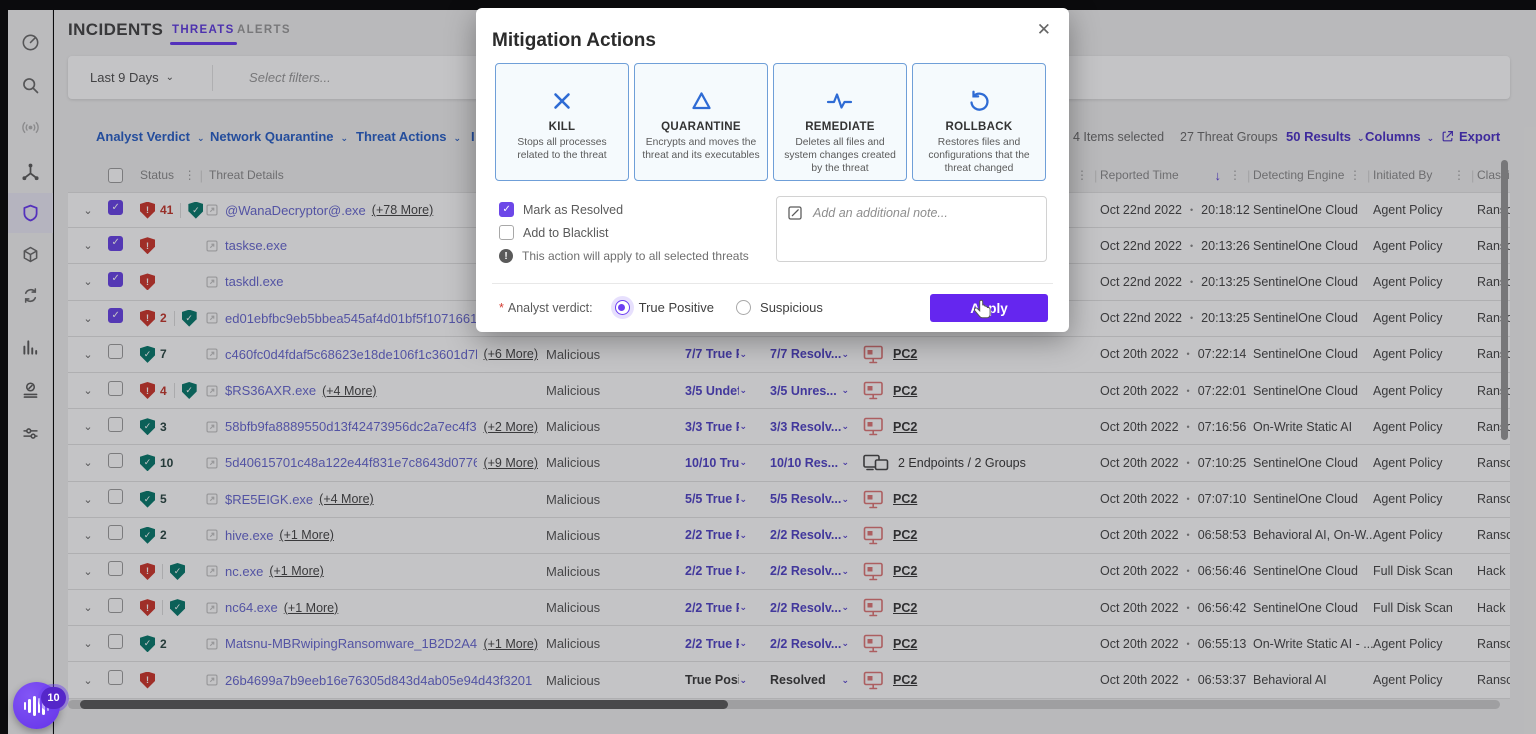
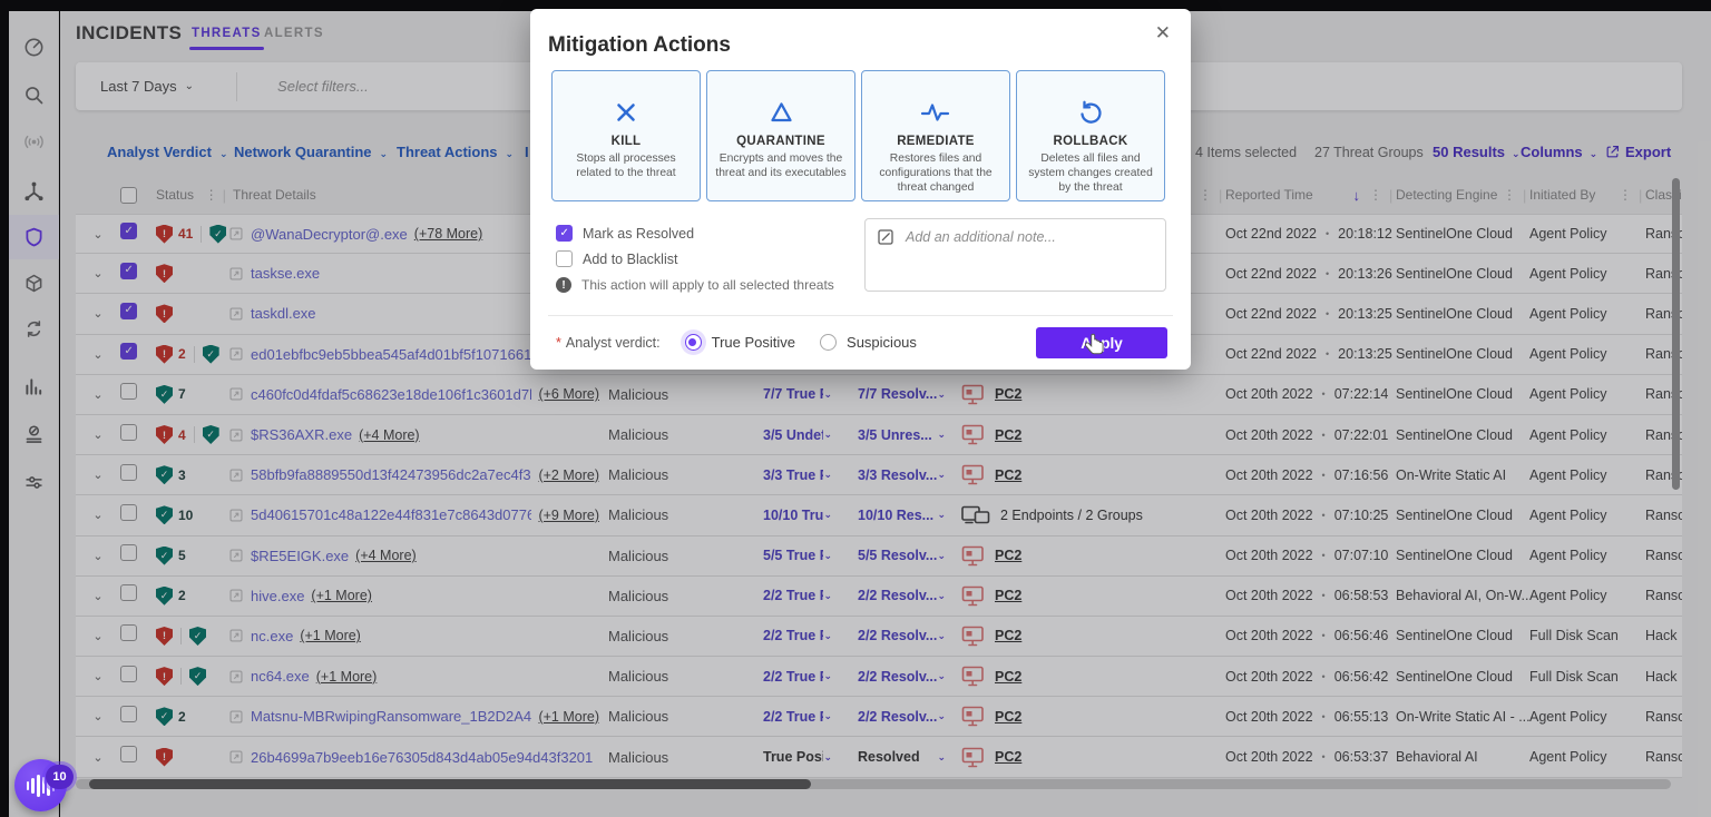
  INCIDENTS
  THREATS
  ALERTS
- Last 9 Days
+ Last 7 Days
  ⌄
  Select filters...
  Analyst Verdict ⌄
  Network Quarantine ⌄
  Threat Actions ⌄
  I
  4 Items selected
  27 Threat Groups
  50 Results ⌄
  Columns ⌄
  Export
  Status
  ⋮
  Threat Details
  ⋮
  Reported Time
  ↓
  ⋮
  Detecting Engine
  ⋮
  Initiated By
  ⋮
  Clasi
  ⌄
  !
  41
  ✓
  @WanaDecryptor@.exe
  (+78 More)
  Oct 22nd 2022
  •
  20:18:12
  SentinelOne Cloud
  Agent Policy
  Rano
  ⌄
  !
  taskse.exe
  Oct 22nd 2022
  •
  20:13:26
  SentinelOne Cloud
  Agent Policy
  Rano
  ⌄
  !
  taskdl.exe
  Oct 22nd 2022
  •
  20:13:25
  SentinelOne Cloud
  Agent Policy
  Rano
  ⌄
  !
  2
  ✓
  ed01ebfbc9eb5bbea545af4d01bf5f1071661
  Oct 22nd 2022
  •
  20:13:25
  SentinelOne Cloud
  Agent Policy
  Rano
  ⌄
  ✓
  7
  c460fc0d4fdaf5c68623e18de106f1c3601d7
  (+6 More)
  Malicious
  7/7 True P
  ⌄
  7/7 Resolv...
  ⌄
  PC2
  Oct 20th 2022
  •
  07:22:14
  SentinelOne Cloud
  Agent Policy
  Rano
  ⌄
  !
  4
  ✓
  $RS36AXR.exe
  (+4 More)
  Malicious
  ⌄
  3/5 Unres...
  ⌄
  PC2
  Oct 20th 2022
  •
  07:22:01
  SentinelOne Cloud
  Agent Policy
  Rano
  ⌄
  ✓
  3
  58bfb9fa8889550d13f42473956dc2a7ec4f3
  (+2 More)
  Malicious
  3/3 True P
  ⌄
  3/3 Resolv...
  ⌄
  PC2
  Oct 20th 2022
  •
  07:16:56
  On-Write Static AI
  Agent Policy
  Rano
  ⌄
  ✓
  10
  5d40615701c48a122e44f831e7c8643d0776
  (+9 More)
  Malicious
  ⌄
  10/10 Res...
  ⌄
  2 Endpoints / 2 Groups
  Oct 20th 2022
  •
  07:10:25
  SentinelOne Cloud
  Agent Policy
  Ranso
  ⌄
  ✓
  5
  $RE5EIGK.exe
  (+4 More)
  Malicious
  5/5 True P
  ⌄
  5/5 Resolv...
  ⌄
  PC2
  Oct 20th 2022
  •
  07:07:10
  SentinelOne Cloud
  Agent Policy
  Ranso
  ⌄
  ✓
  2
  hive.exe
  (+1 More)
  Malicious
  2/2 True P
  ⌄
  2/2 Resolv...
  ⌄
  PC2
  Oct 20th 2022
  •
  06:58:53
  Behavioral AI, On-W..
  Agent Policy
  Ranso
  ⌄
  !
  ✓
  nc.exe
  (+1 More)
  Malicious
  2/2 True P
  ⌄
  2/2 Resolv...
  ⌄
  PC2
  Oct 20th 2022
  •
  06:56:46
  SentinelOne Cloud
  Full Disk Scan
  Hack
  ⌄
  !
  ✓
  nc64.exe
  (+1 More)
  Malicious
  2/2 True P
  ⌄
  2/2 Resolv...
  ⌄
  PC2
  Oct 20th 2022
  •
  06:56:42
  SentinelOne Cloud
  Full Disk Scan
  Hack
  ⌄
  ✓
  2
  Matsnu-MBRwipingRansomware_1B2D2A4
  (+1 More)
  Malicious
  2/2 True P
  ⌄
  2/2 Resolv...
  ⌄
  PC2
  Oct 20th 2022
  •
  06:55:13
  On-Write Static AI - ...
  Agent Policy
  Ranso
  ⌄
  !
  26b4699a7b9eeb16e76305d843d4ab05e94d43f3201
  Malicious
  ⌄
  Resolved
  ⌄
  PC2
  Oct 20th 2022
  •
  06:53:37
  Behavioral AI
  Agent Policy
  Ranso
  10
  Mitigation Actions
  ✕
  KILL
  Stops all processes related to the threat
  QUARANTINE
  Encrypts and moves the threat and its executables
  REMEDIATE
- Deletes all files and system changes created by the threat
+ Restores files and configurations that the threat changed
  ROLLBACK
- Restores files and configurations that the threat changed
+ Deletes all files and system changes created by the threat
  Mark as Resolved
  Add to Blacklist
  !
  This action will apply to all selected threats
  Add an additional note...
  *
  Analyst verdict:
  True Positive
  Suspicious
